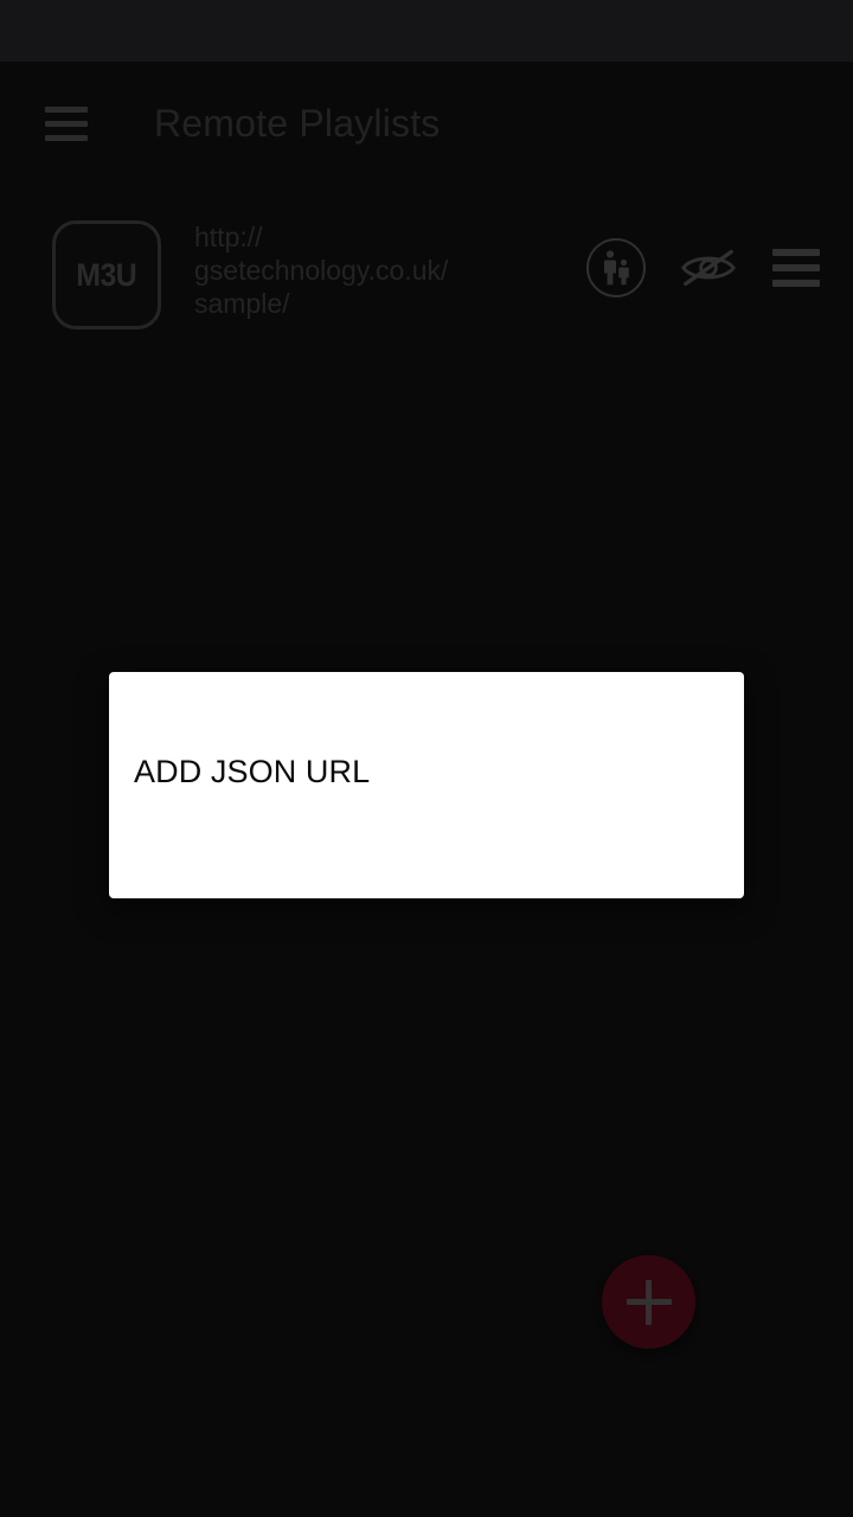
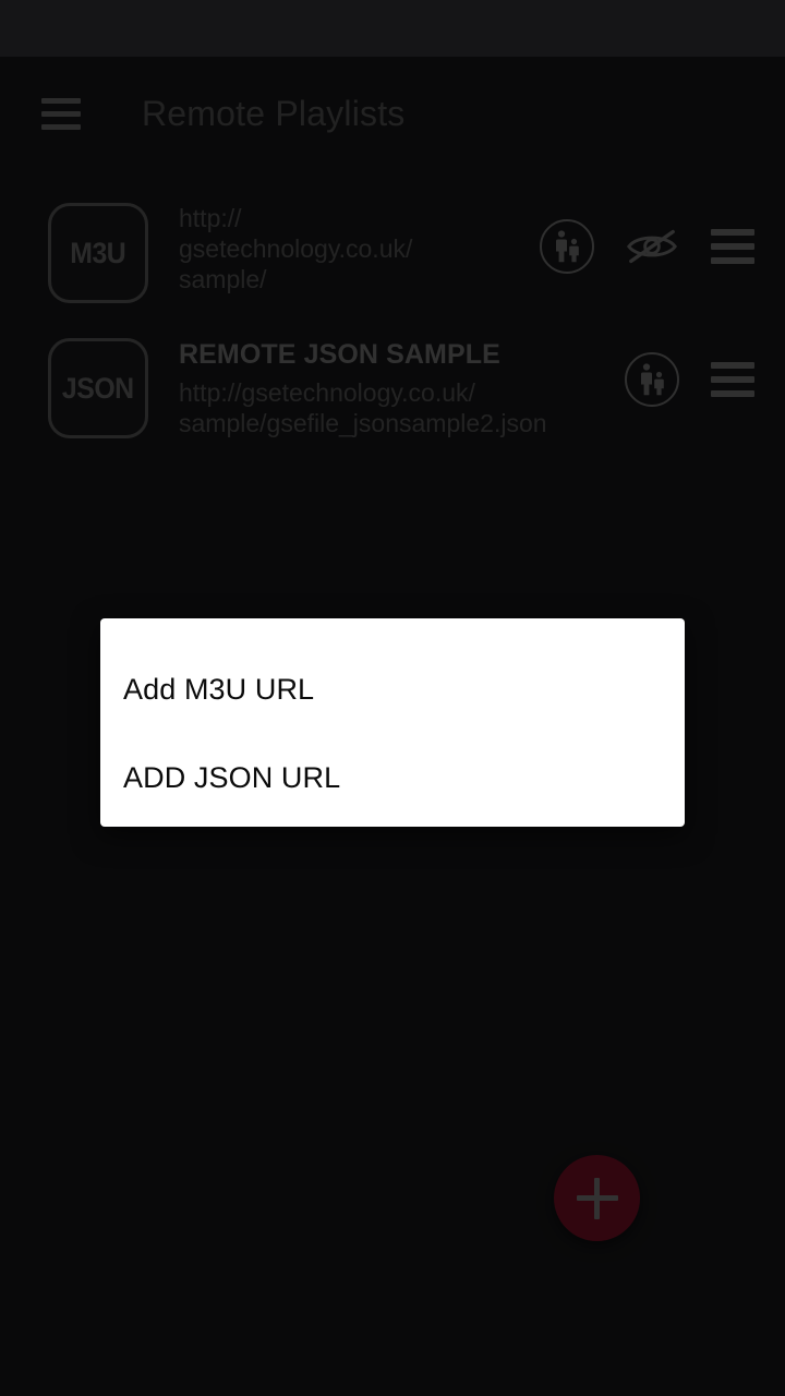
  Remote Playlists
  M3U
  http://
  gsetechnology.co.uk/
  sample/
+ JSON
+ REMOTE JSON SAMPLE
+ http://gsetechnology.co.uk/
+ sample/gsefile_jsonsample2.json
+ Add M3U URL
  ADD JSON URL
